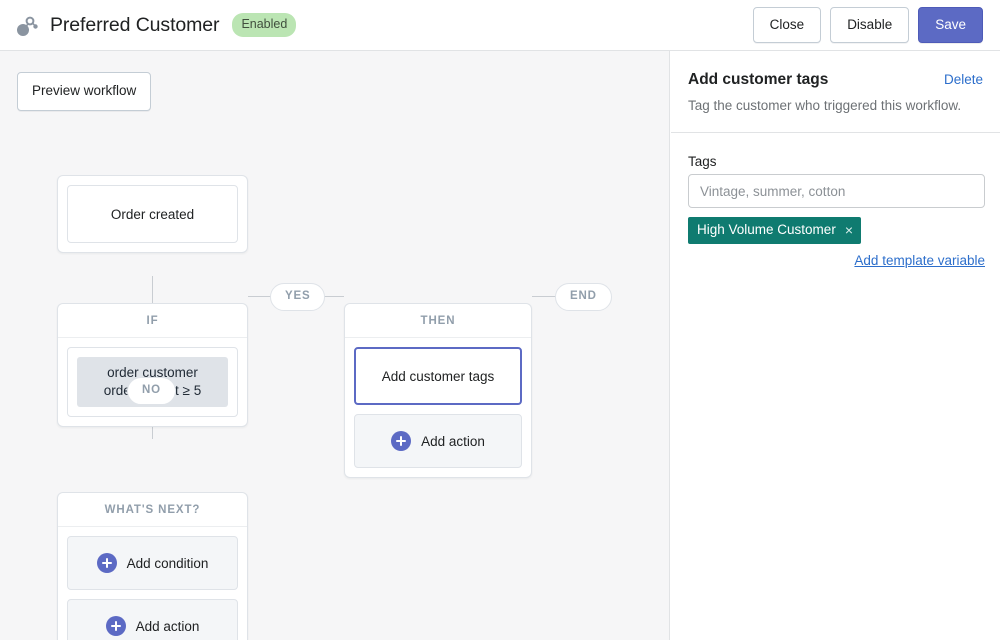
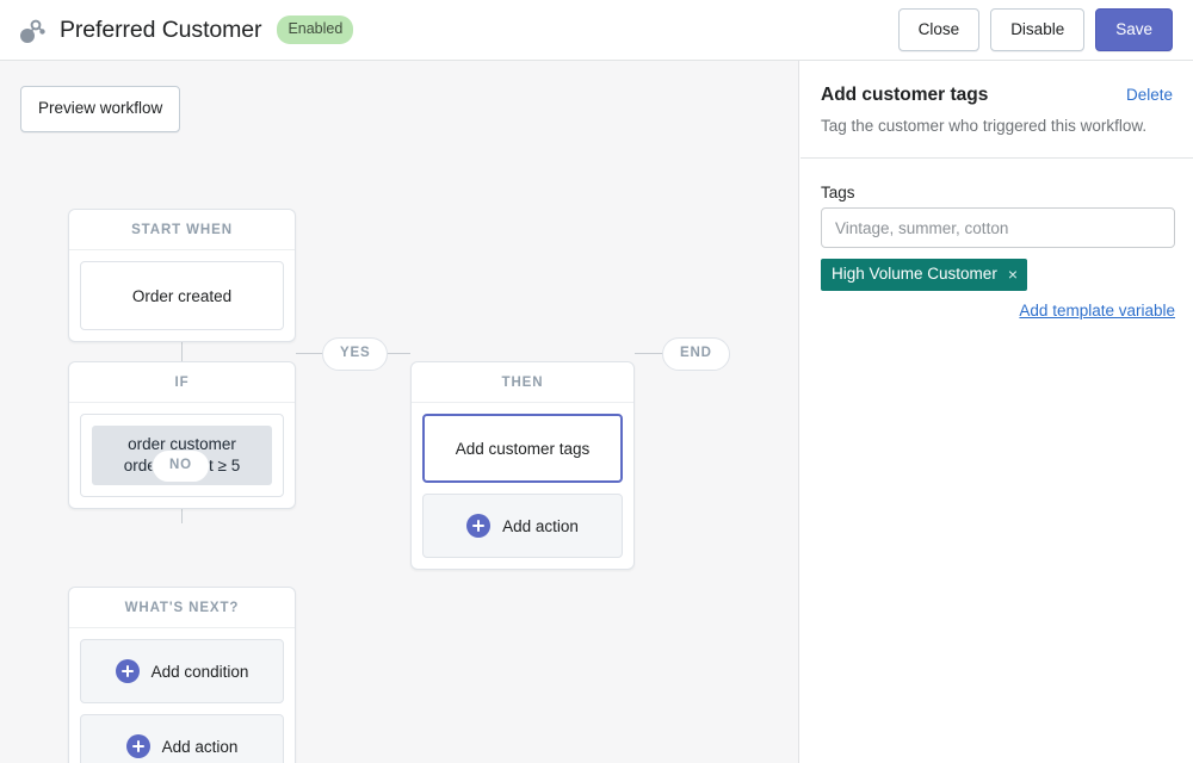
  Preferred Customer
  Enabled
  Close
  Disable
  Save
  Preview workflow
+ START WHEN
  Order created
  IF
  order customer ordt ≥ 5
  THEN
  Add customer tags
  Add action
  WHAT'S NEXT?
  Add condition
  Add action
  YES
  NO
  END
  Add customer tags
  Delete
  Tag the customer who triggered this workflow.
  Tags
  Vintage, summer, cotton
  High Volume Customer
  ×
  Add template variable
